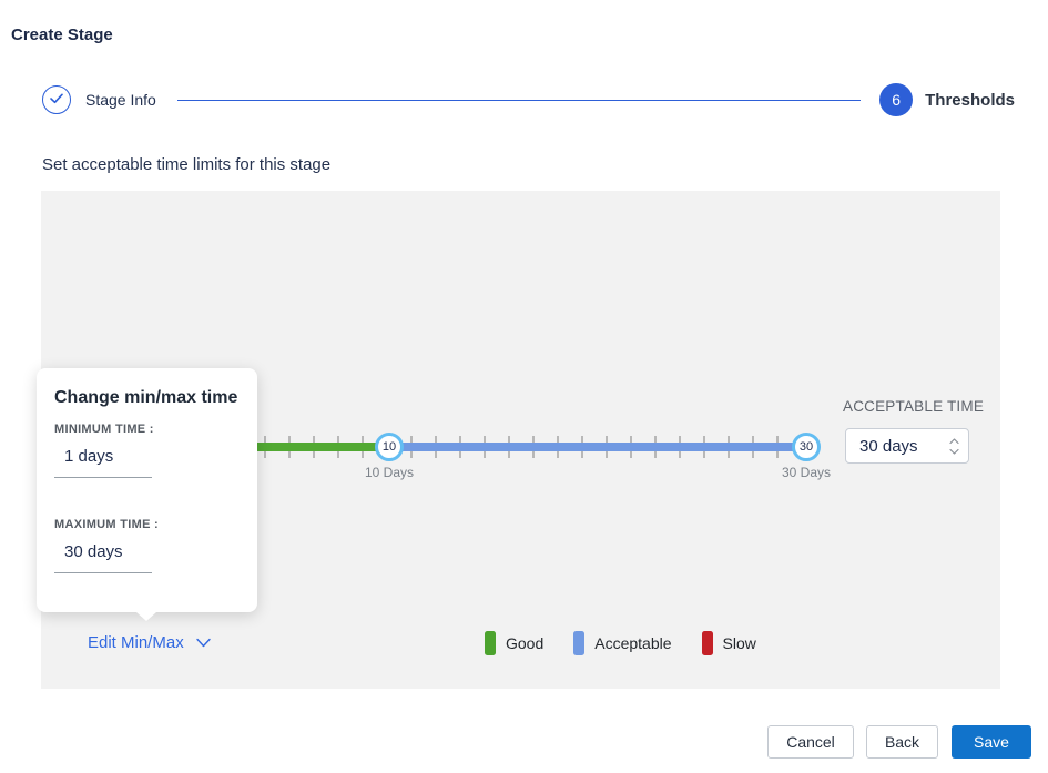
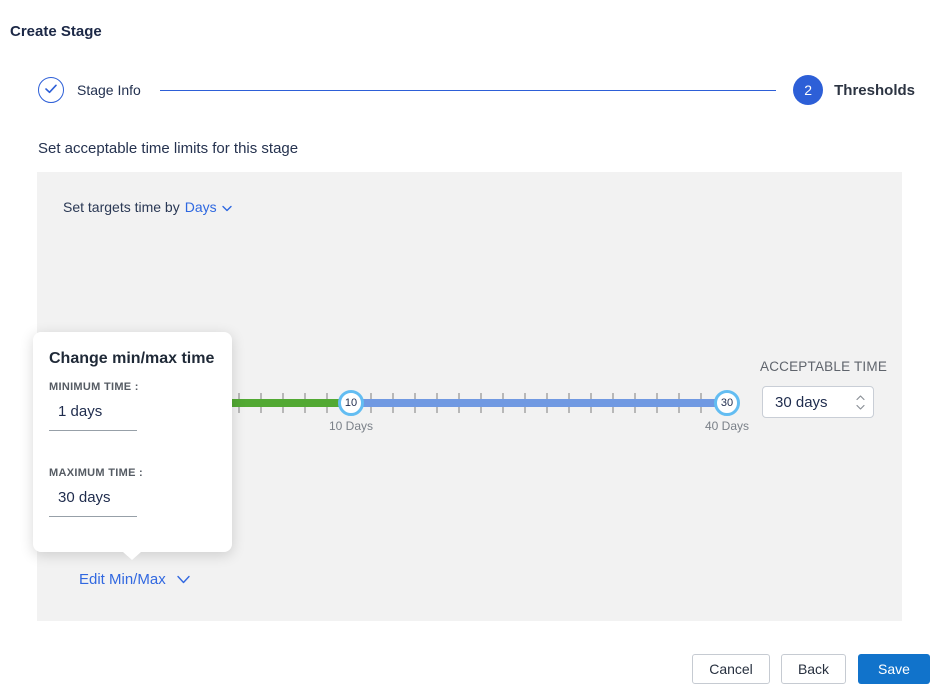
  Create Stage
  Stage Info
- 6
+ 2
  Thresholds
  Set acceptable time limits for this stage
+ Set targets time by
+ Days
  10
  30
  10 Days
- 30 Days
+ 40 Days
  ACCEPTABLE TIME
  30 days
  Edit Min/Max
- Good
- Acceptable
- Slow
  Change min/max time
  MINIMUM TIME :
  1 days
  MAXIMUM TIME :
  30 days
  Cancel
  Back
  Save
